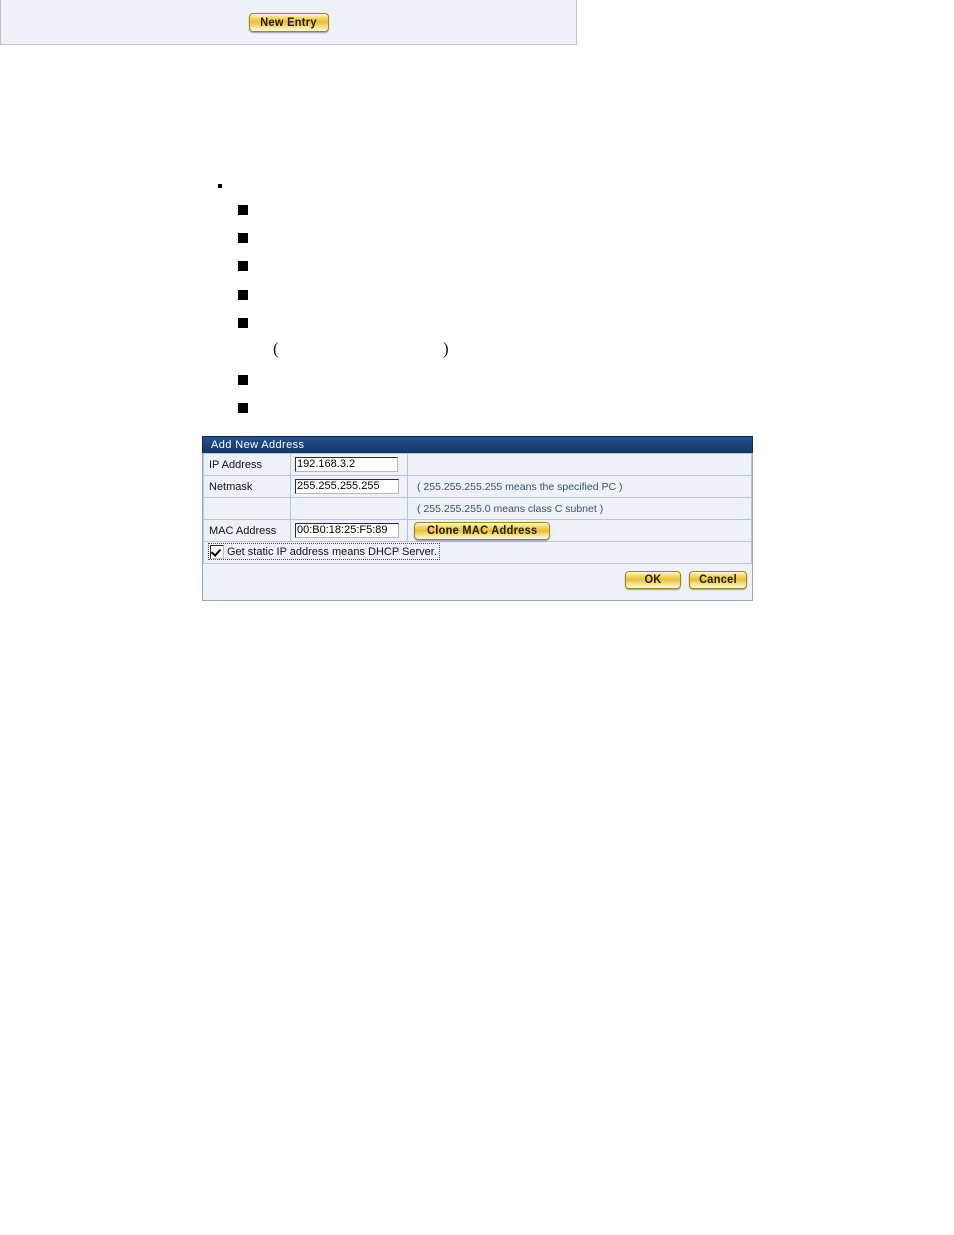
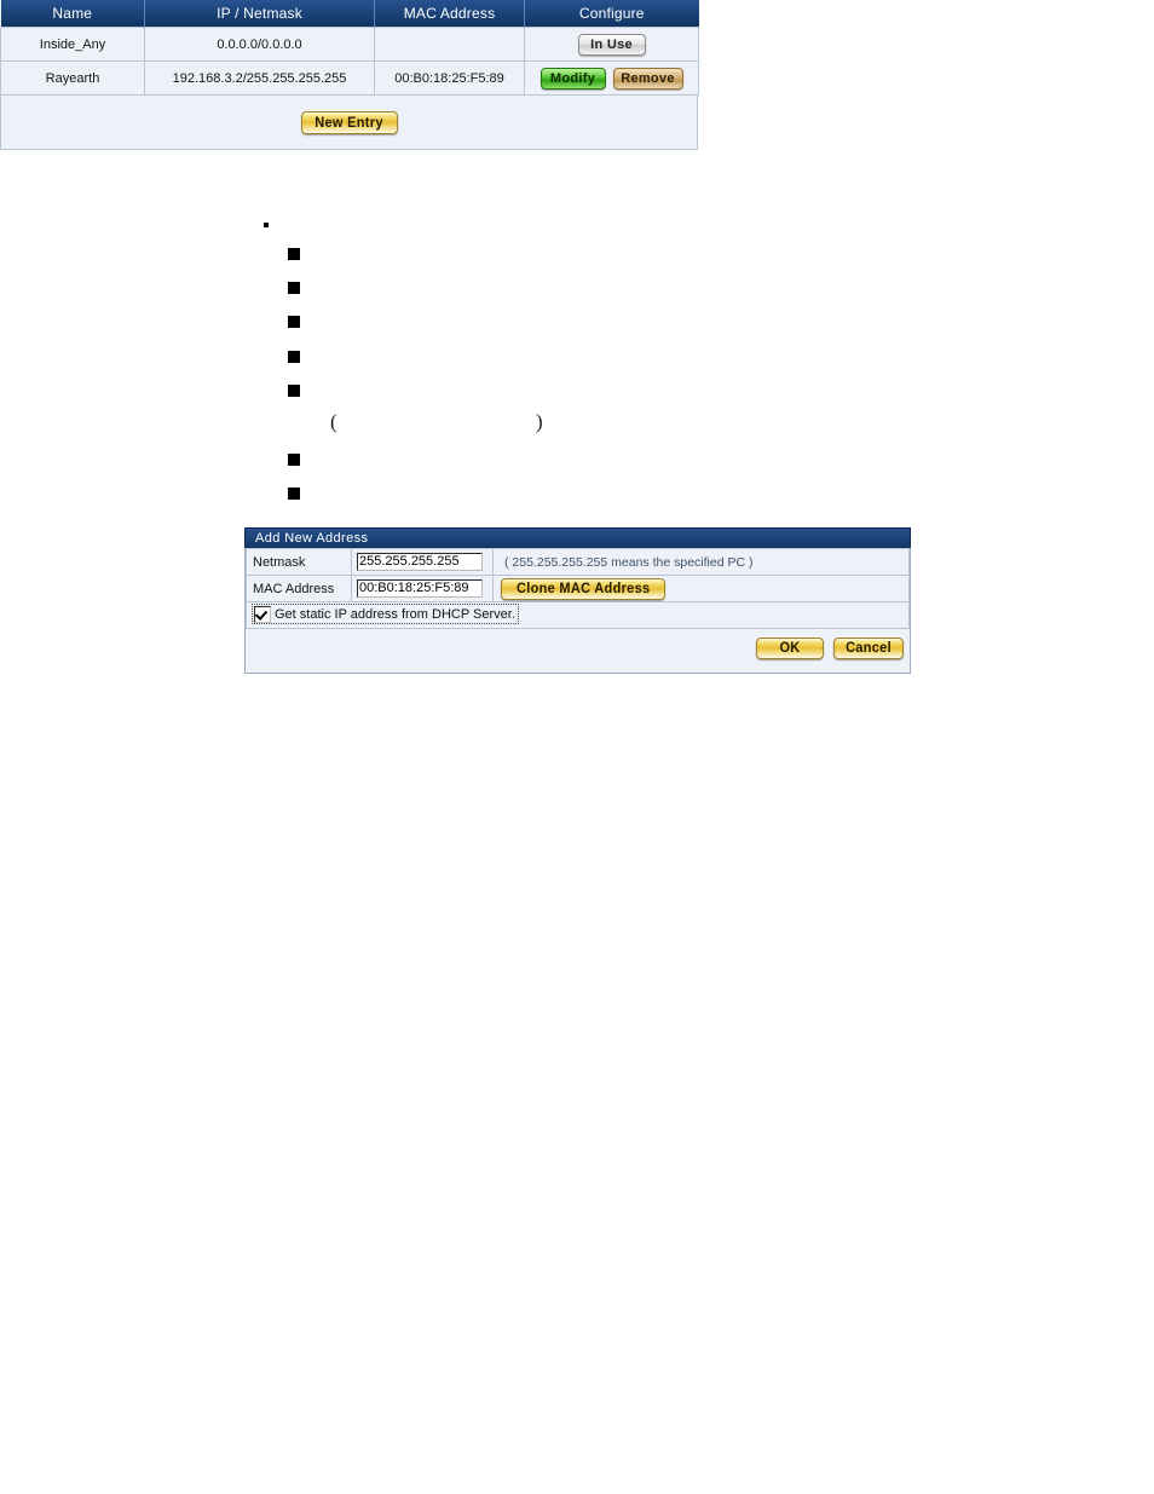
  (
  )
  Add New Address
- IP Address	192.168.3.2
  Netmask	255.255.255.255	( 255.255.255.255 means the specified PC )
- 		( 255.255.255.0 means class C subnet )
  MAC Address	00:B0:18:25:F5:89	Clone MAC Address
- Get static IP address means DHCP Server.
+ Get static IP address from DHCP Server.
  OK
  Cancel
+ Name	IP / Netmask	MAC Address	Configure
+ Inside_Any	0.0.0.0/0.0.0.0		In Use
+ Rayearth	192.168.3.2/255.255.255.255	00:B0:18:25:F5:89	Modify Remove
  New Entry
